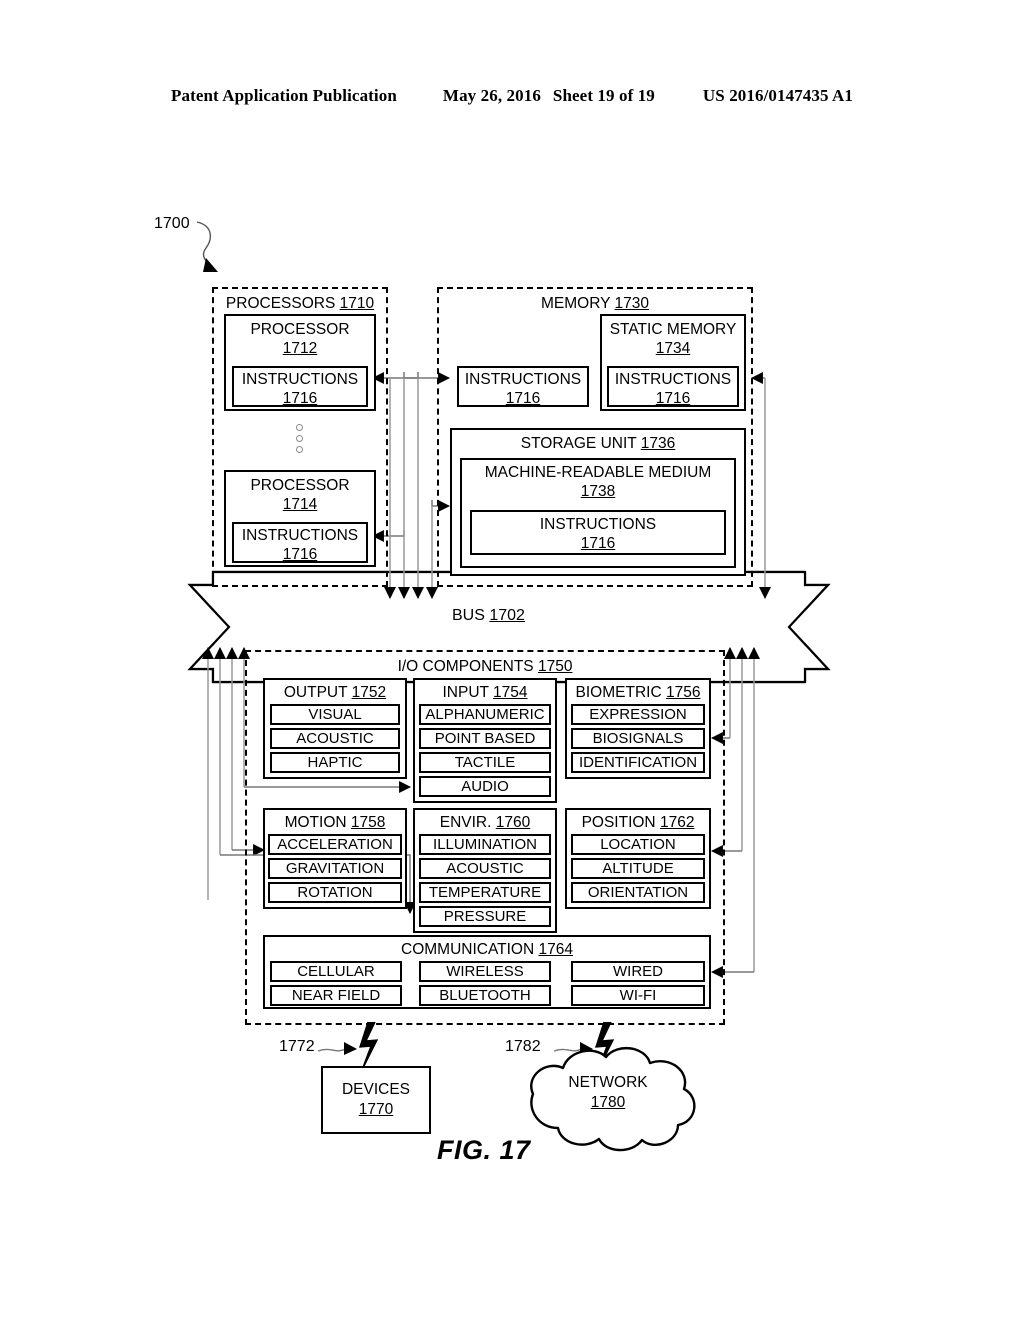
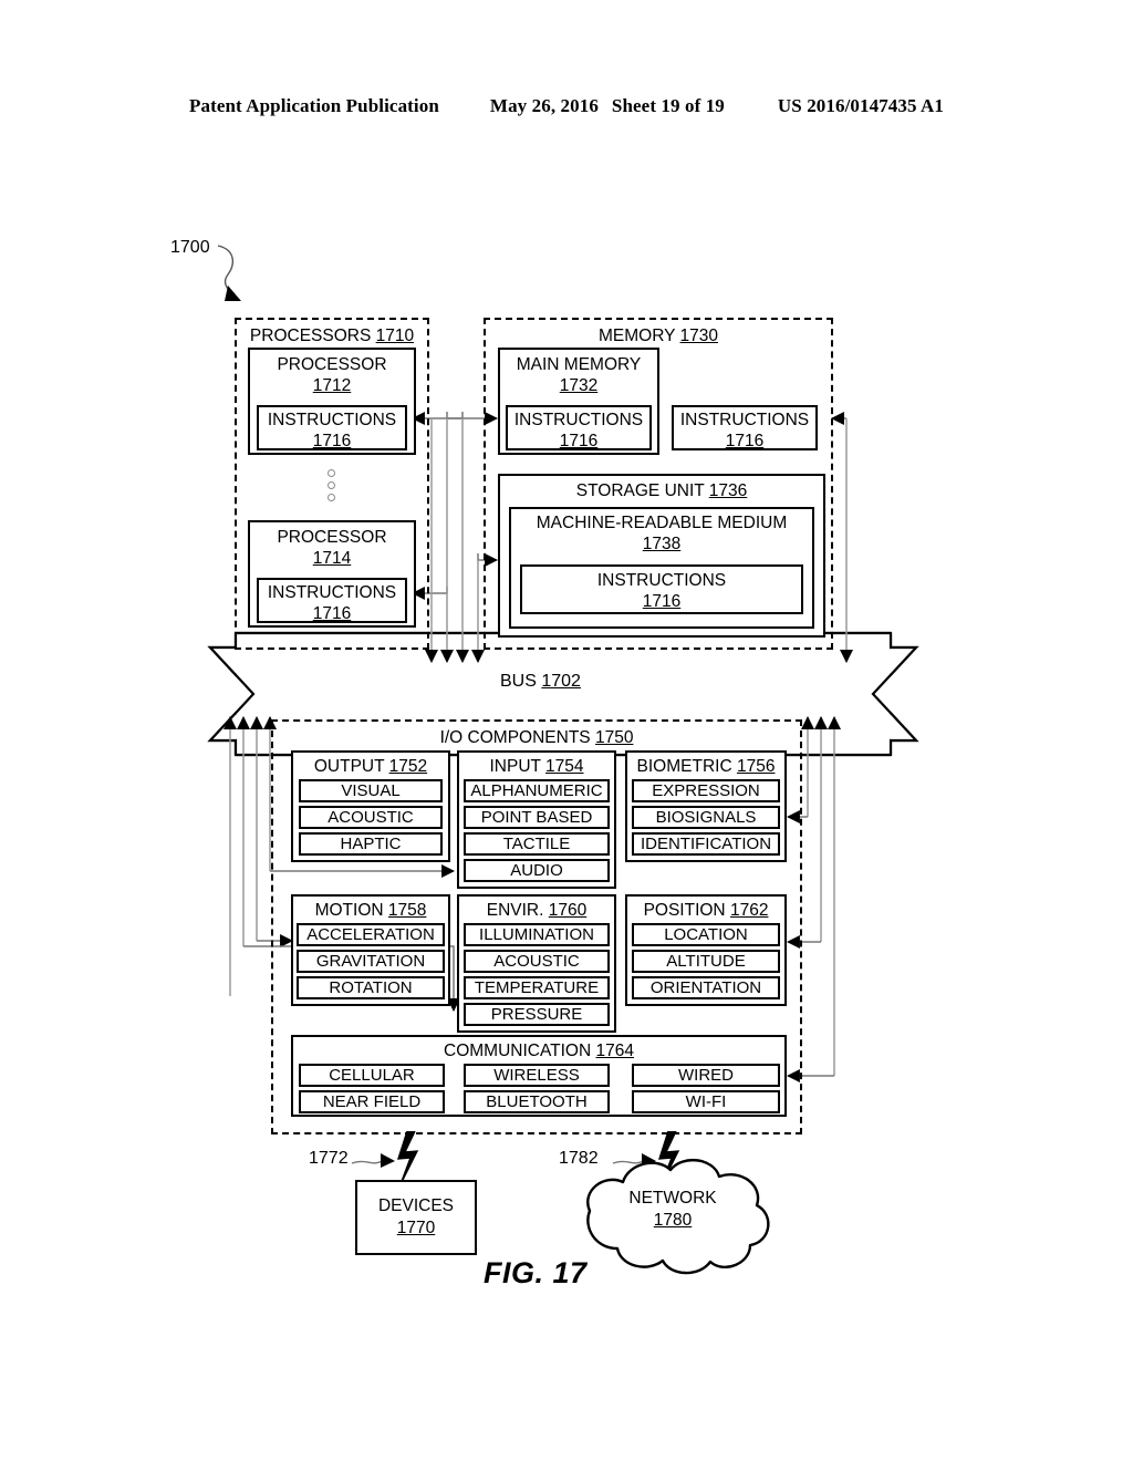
  Patent Application Publication
  May 26, 2016
  Sheet 19 of 19
  US 2016/0147435 A1
  1700
  PROCESSORS 1710
  PROCESSOR
  1712
  INSTRUCTIONS
  1716
  PROCESSOR
  1714
  INSTRUCTIONS
  1716
  MEMORY 1730
+ MAIN MEMORY
+ 1732
  INSTRUCTIONS
  1716
- STATIC MEMORY
- 1734
  INSTRUCTIONS
  1716
  STORAGE UNIT 1736
  MACHINE-READABLE MEDIUM
  1738
  INSTRUCTIONS
  1716
  BUS 1702
  I/O COMPONENTS 1750
  OUTPUT 1752
  VISUAL
  ACOUSTIC
  HAPTIC
  INPUT 1754
  ALPHANUMERIC
  POINT BASED
  TACTILE
  AUDIO
  BIOMETRIC 1756
  EXPRESSION
  BIOSIGNALS
  IDENTIFICATION
  MOTION 1758
  ACCELERATION
  GRAVITATION
  ROTATION
  ENVIR. 1760
  ILLUMINATION
  ACOUSTIC
  TEMPERATURE
  PRESSURE
  POSITION 1762
  LOCATION
  ALTITUDE
  ORIENTATION
  COMMUNICATION 1764
  CELLULAR
  WIRELESS
  WIRED
  NEAR FIELD
  BLUETOOTH
  WI-FI
  1772
  1782
  DEVICES
  1770
  NETWORK
  1780
  FIG. 17
